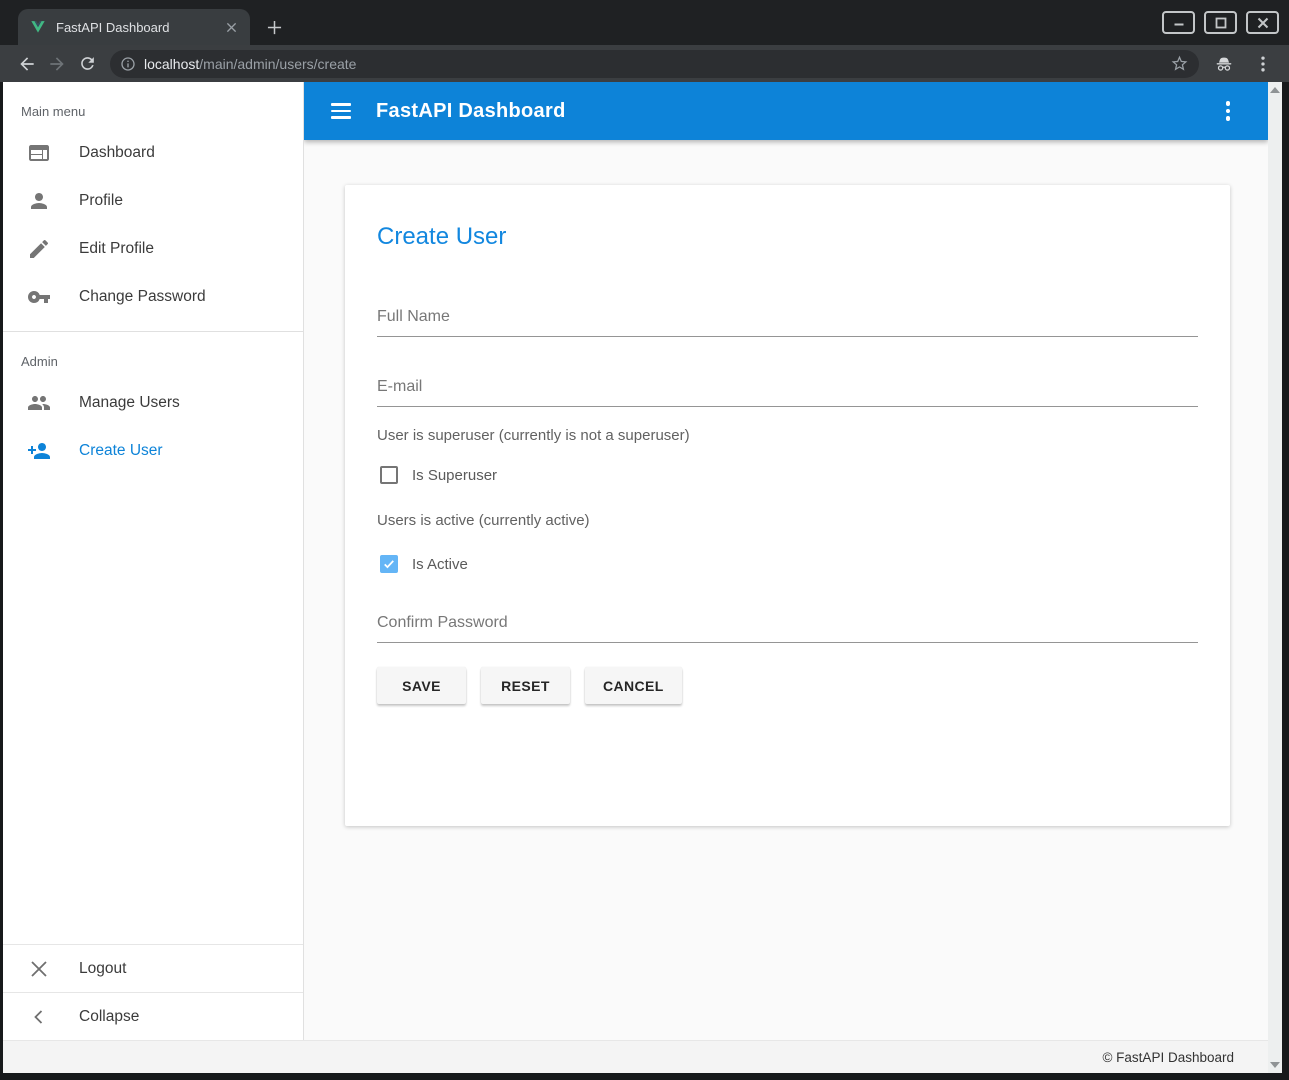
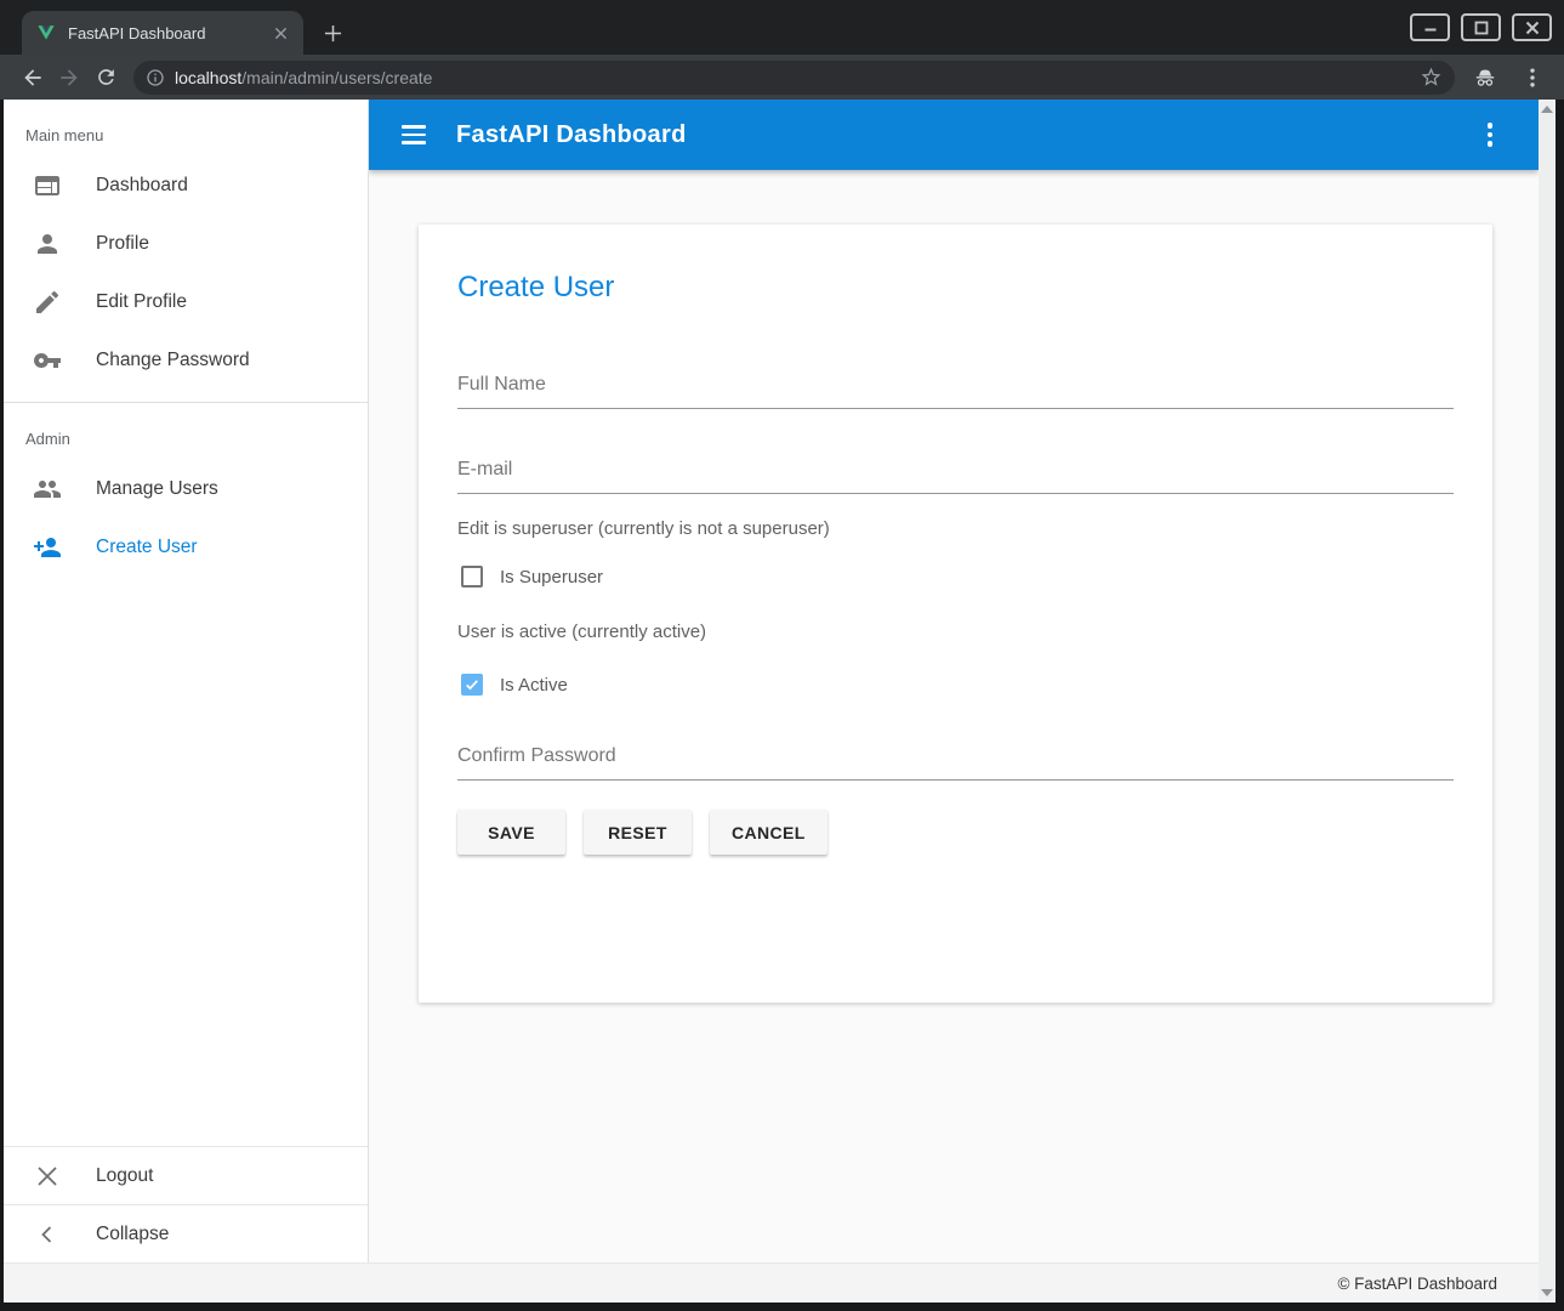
  FastAPI Dashboard
  localhost/main/admin/users/create
  Main menu
  Dashboard
  Profile
  Edit Profile
  Change Password
  Admin
  Manage Users
  Create User
  Logout
  Collapse
  FastAPI Dashboard
  Create User
  Full Name
  E-mail
- User is superuser (currently is not a superuser)
+ Edit is superuser (currently is not a superuser)
  Is Superuser
- Users is active (currently active)
+ User is active (currently active)
  Is Active
  Confirm Password
  SAVE
  RESET
  CANCEL
  © FastAPI Dashboard
